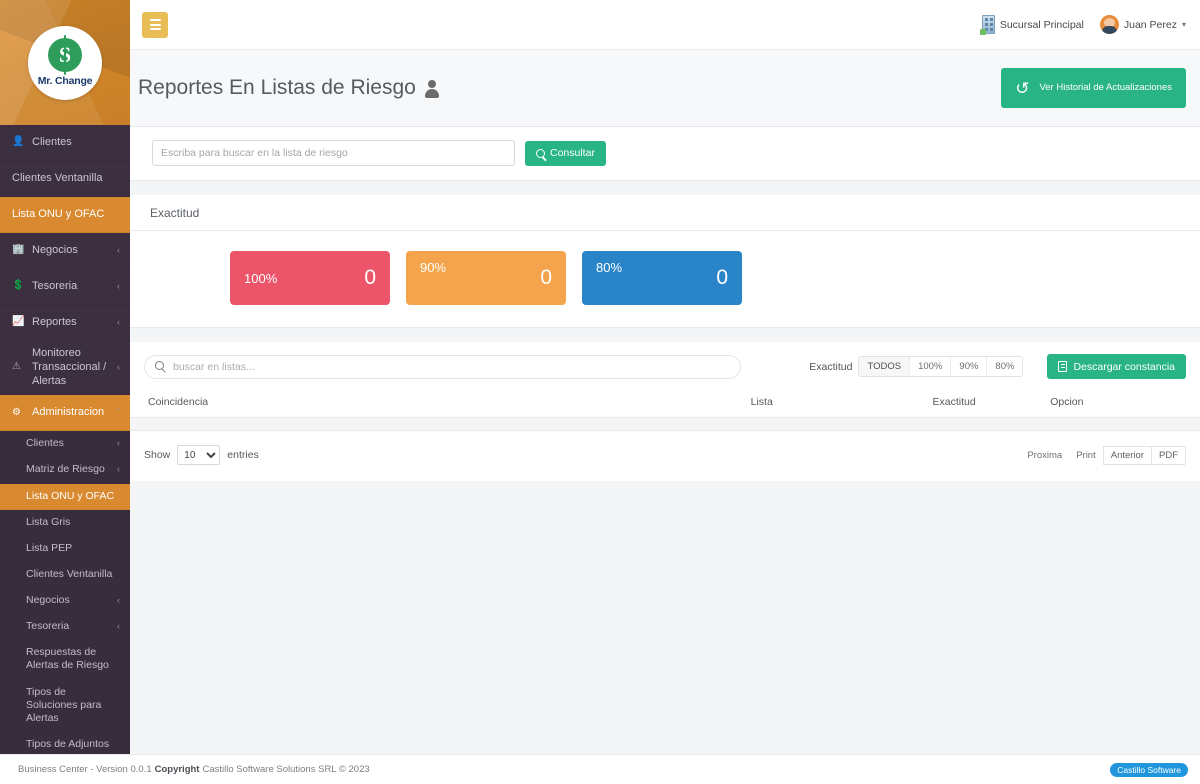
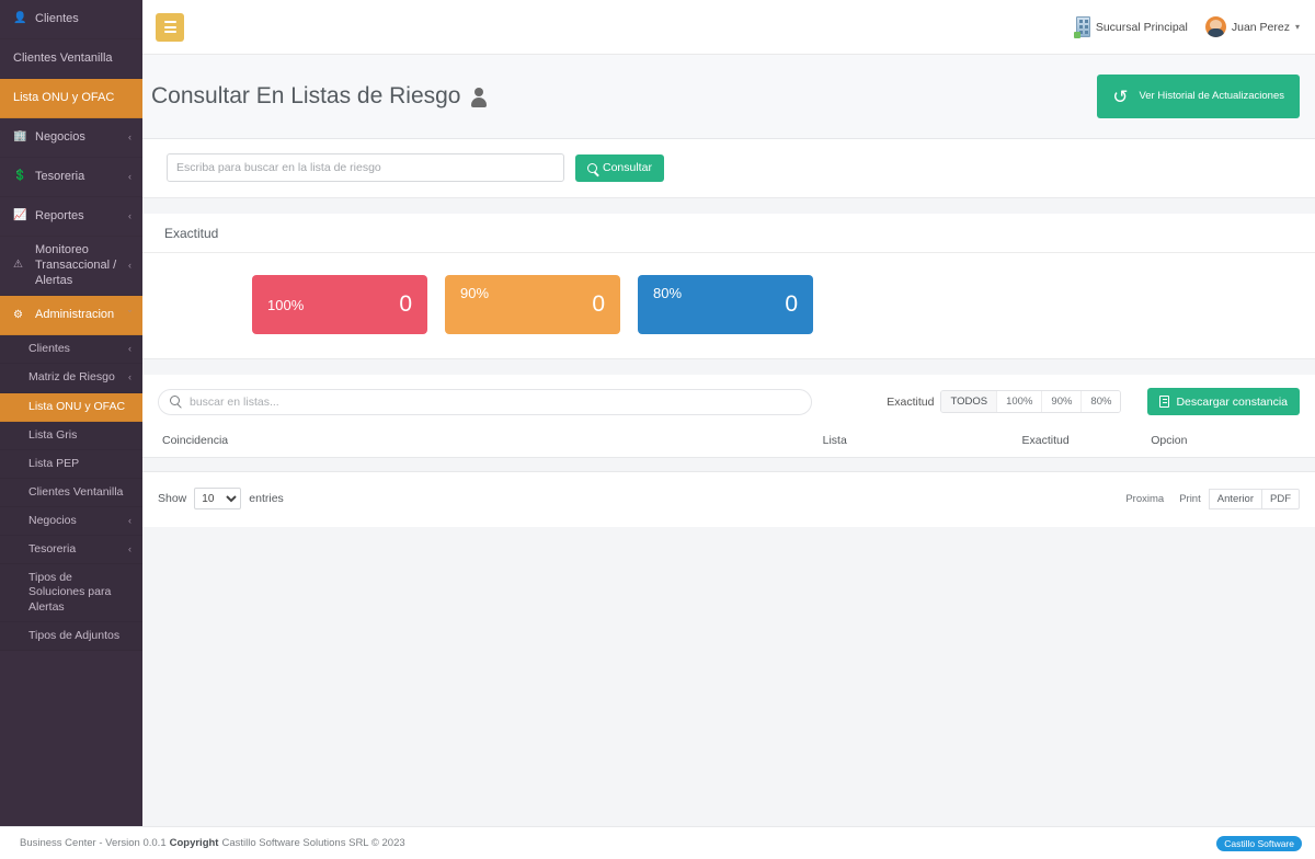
- Mr. Change
  👤
  Clientes
  Clientes Ventanilla
  Lista ONU y OFAC
  🏢
  Negocios
  ‹
  💲
  Tesoreria
  ‹
  📈
  Reportes
  ‹
  ⚠
  Monitoreo Transaccional / Alertas
  ‹
  ⚙
  Administracion
  ˇ
  Clientes
  ‹
  Matriz de Riesgo
  ‹
  Lista ONU y OFAC
  Lista Gris
  Lista PEP
  Clientes Ventanilla
  Negocios
  ‹
  Tesoreria
  ‹
- Respuestas de Alertas de Riesgo
  Tipos de Soluciones para Alertas
  Tipos de Adjuntos
  Sucursal Principal
  Juan Perez
  ▾
- Reportes En Listas de Riesgo
+ Consultar En Listas de Riesgo
  ↺
  Ver Historial de Actualizaciones
  Escriba para buscar en la lista de riesgo
  Consultar
  Exactitud
  100%
  0
  90%
  0
  80%
  0
  buscar en listas...
  Exactitud
  TODOS
  100%
  90%
  80%
  Descargar constancia
  Coincidencia	Lista	Exactitud	Opcion
  Show
  10
  entries
  Proxima
  Print
  Anterior
  PDF
  Business Center - Version 0.0.1
  Copyright
  Castillo Software Solutions SRL © 2023
  Castillo Software
